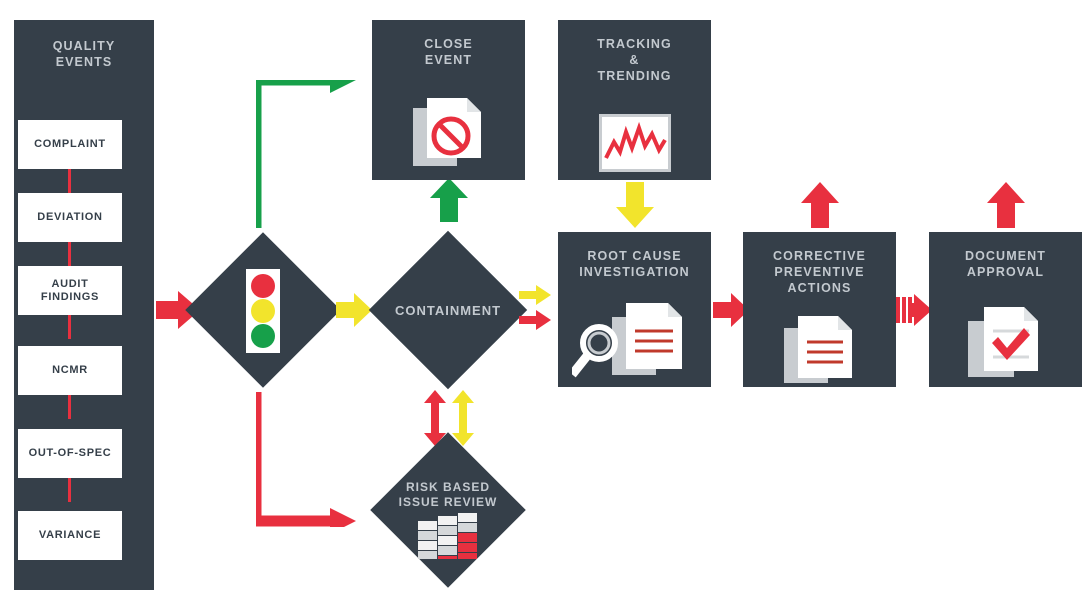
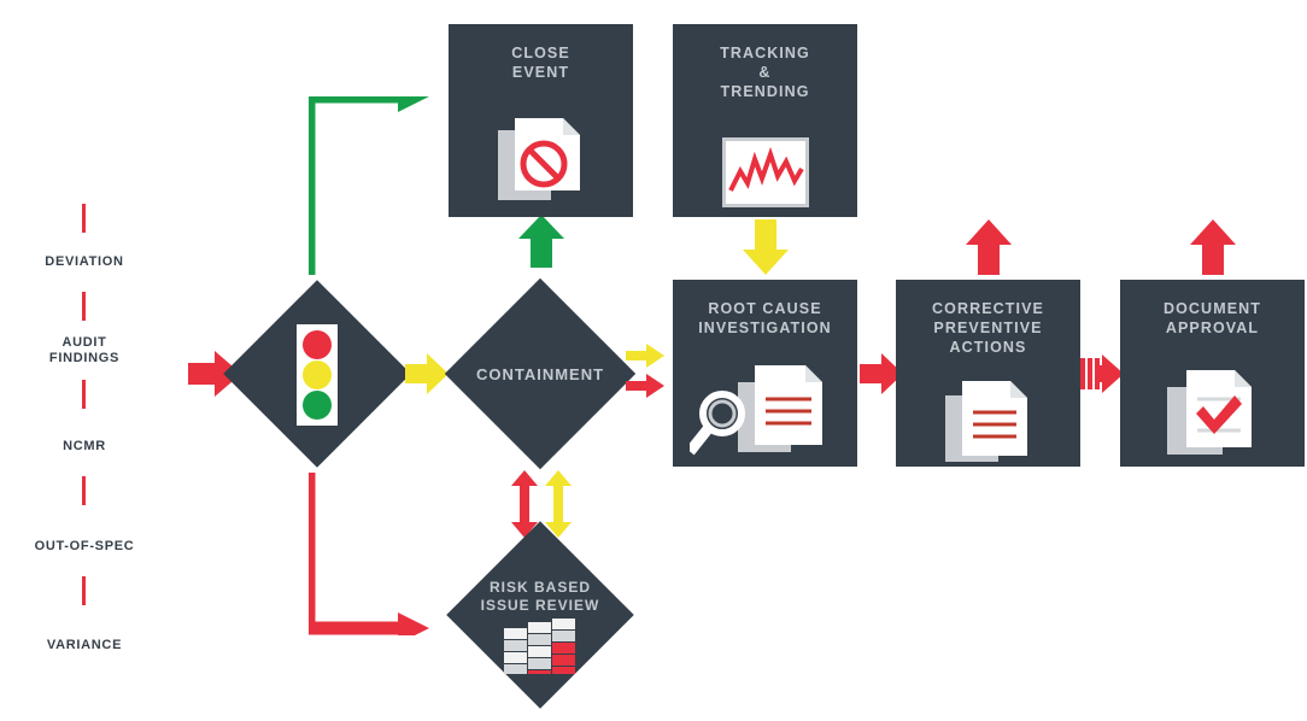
- QUALITY
- EVENTS
- COMPLAINT
  DEVIATION
  AUDIT
  FINDINGS
  NCMR
  OUT-OF-SPEC
  VARIANCE
  CONTAINMENT
  RISK BASED
  ISSUE REVIEW
  CLOSE
  EVENT
  TRACKING
  &
  TRENDING
  ROOT CAUSE
  INVESTIGATION
  CORRECTIVE
  PREVENTIVE
  ACTIONS
  DOCUMENT
  APPROVAL
